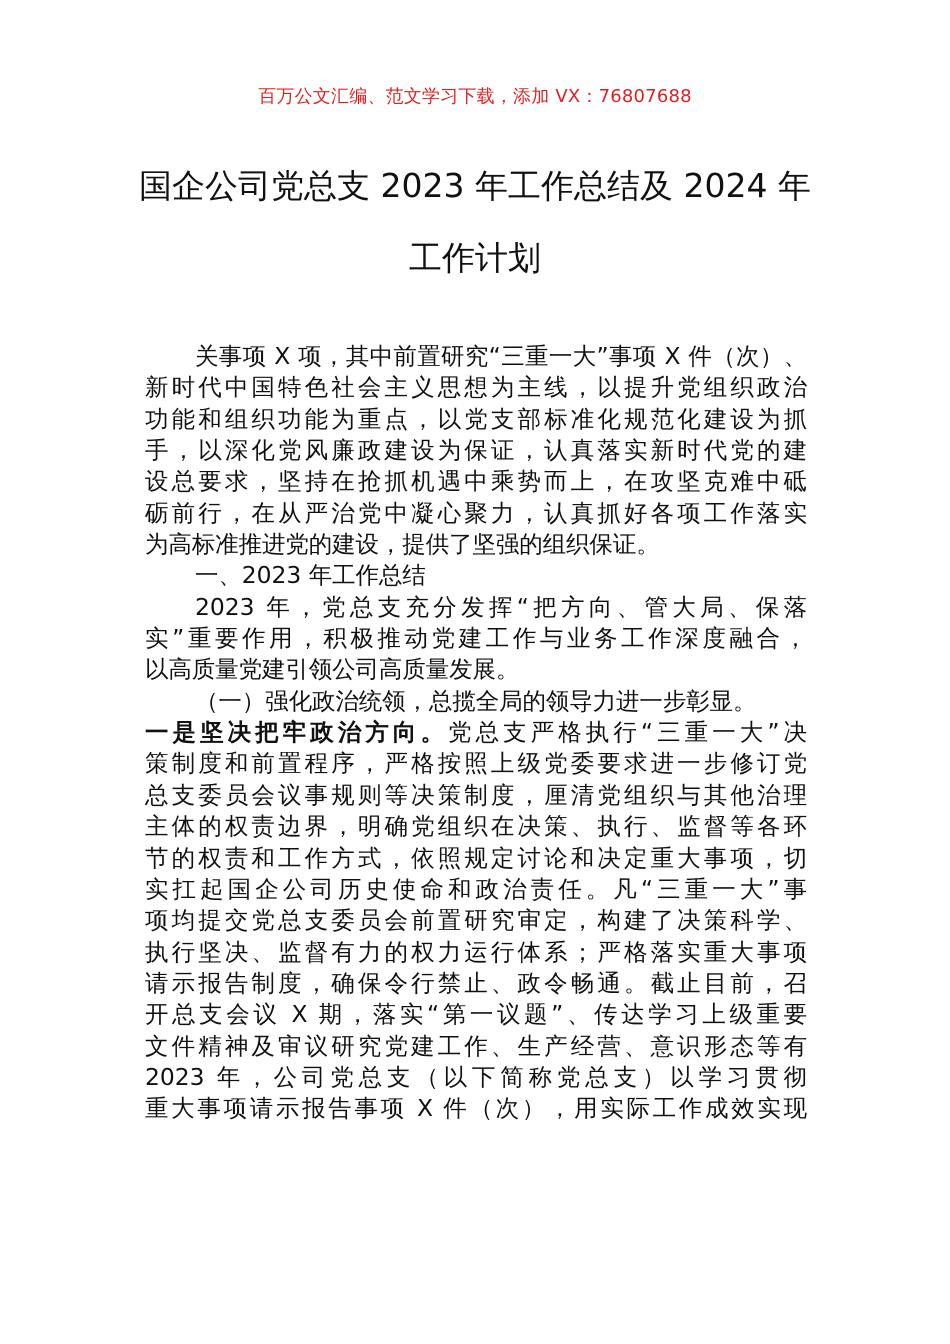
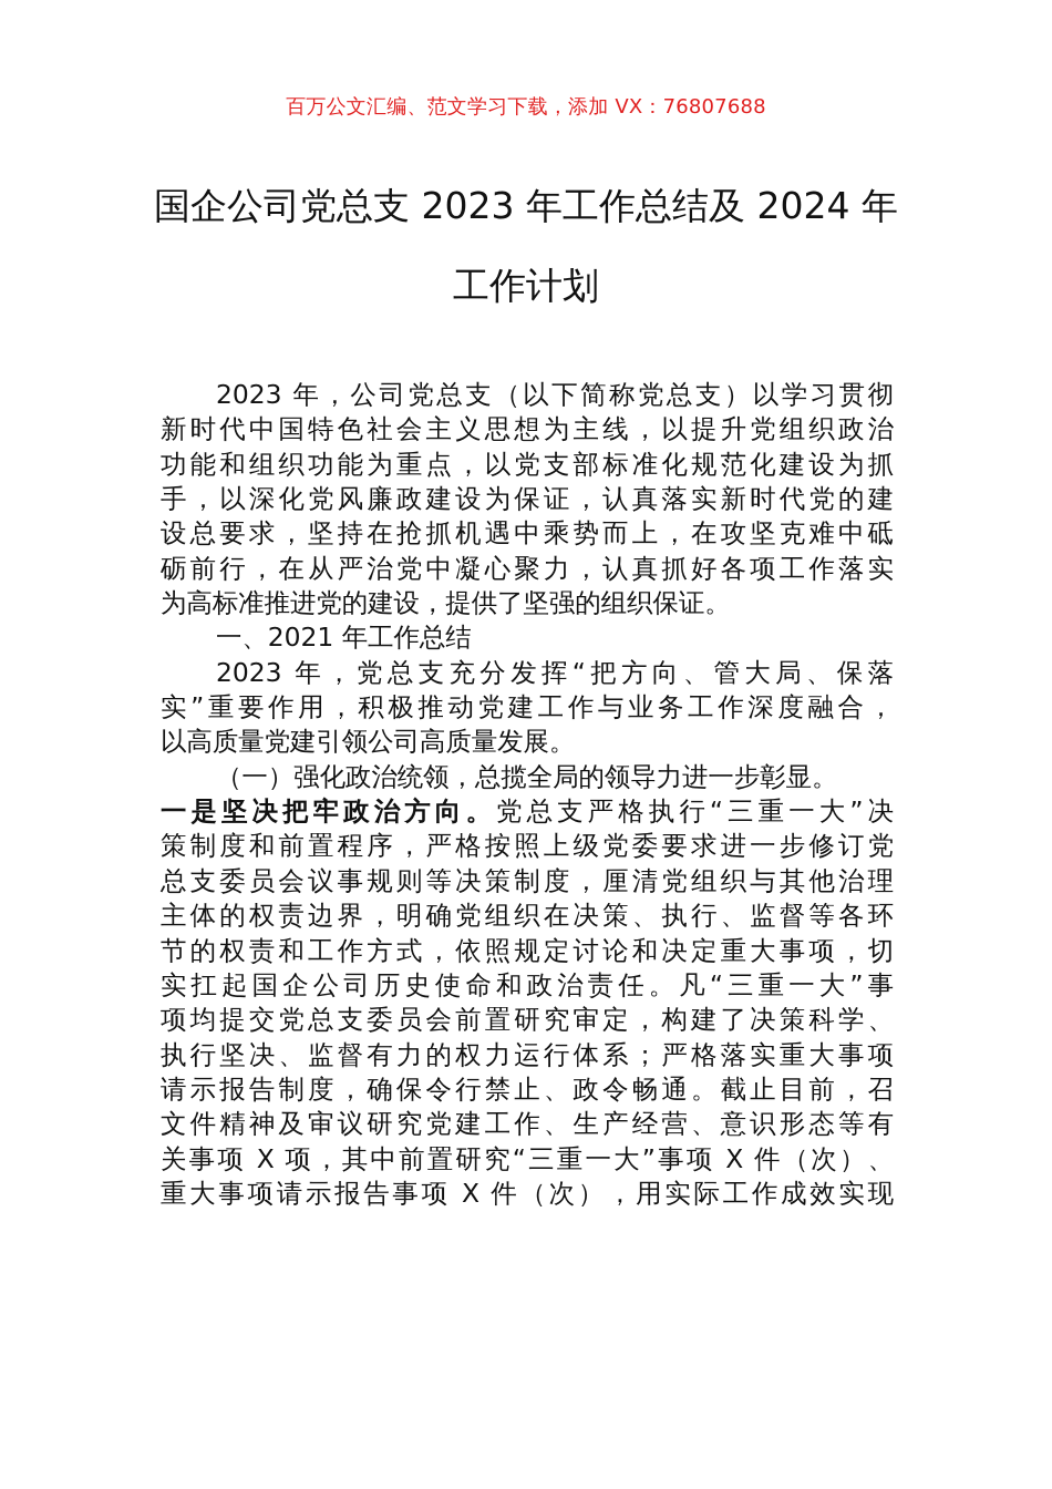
  百万公文汇编、范文学习下载，添加 VX：76807688
  国企公司党总支 2023 年工作总结及 2024 年
  工作计划
- 关事项 X 项，其中前置研究“三重一大”事项 X 件（次）、
+ 2023 年，公司党总支（以下简称党总支）以学习贯彻
  新时代中国特色社会主义思想为主线，以提升党组织政治
  功能和组织功能为重点，以党支部标准化规范化建设为抓
  手，以深化党风廉政建设为保证，认真落实新时代党的建
  设总要求，坚持在抢抓机遇中乘势而上，在攻坚克难中砥
  砺前行，在从严治党中凝心聚力，认真抓好各项工作落实
  为高标准推进党的建设，提供了坚强的组织保证。
- 一、2023 年工作总结
+ 一、2021 年工作总结
  2023 年，党总支充分发挥“把方向、管大局、保落
  实”重要作用，积极推动党建工作与业务工作深度融合，
  以高质量党建引领公司高质量发展。
  （一）强化政治统领，总揽全局的领导力进一步彰显。
  一是坚决把牢政治方向。党总支严格执行“三重一大”决
  策制度和前置程序，严格按照上级党委要求进一步修订党
  总支委员会议事规则等决策制度，厘清党组织与其他治理
  主体的权责边界，明确党组织在决策、执行、监督等各环
  节的权责和工作方式，依照规定讨论和决定重大事项，切
  实扛起国企公司历史使命和政治责任。凡“三重一大”事
  项均提交党总支委员会前置研究审定，构建了决策科学、
  执行坚决、监督有力的权力运行体系；严格落实重大事项
  请示报告制度，确保令行禁止、政令畅通。截止目前，召
- 开总支会议 X 期，落实“第一议题”、传达学习上级重要
  文件精神及审议研究党建工作、生产经营、意识形态等有
- 2023 年，公司党总支（以下简称党总支）以学习贯彻
+ 关事项 X 项，其中前置研究“三重一大”事项 X 件（次）、
  重大事项请示报告事项 X 件（次），用实际工作成效实现
